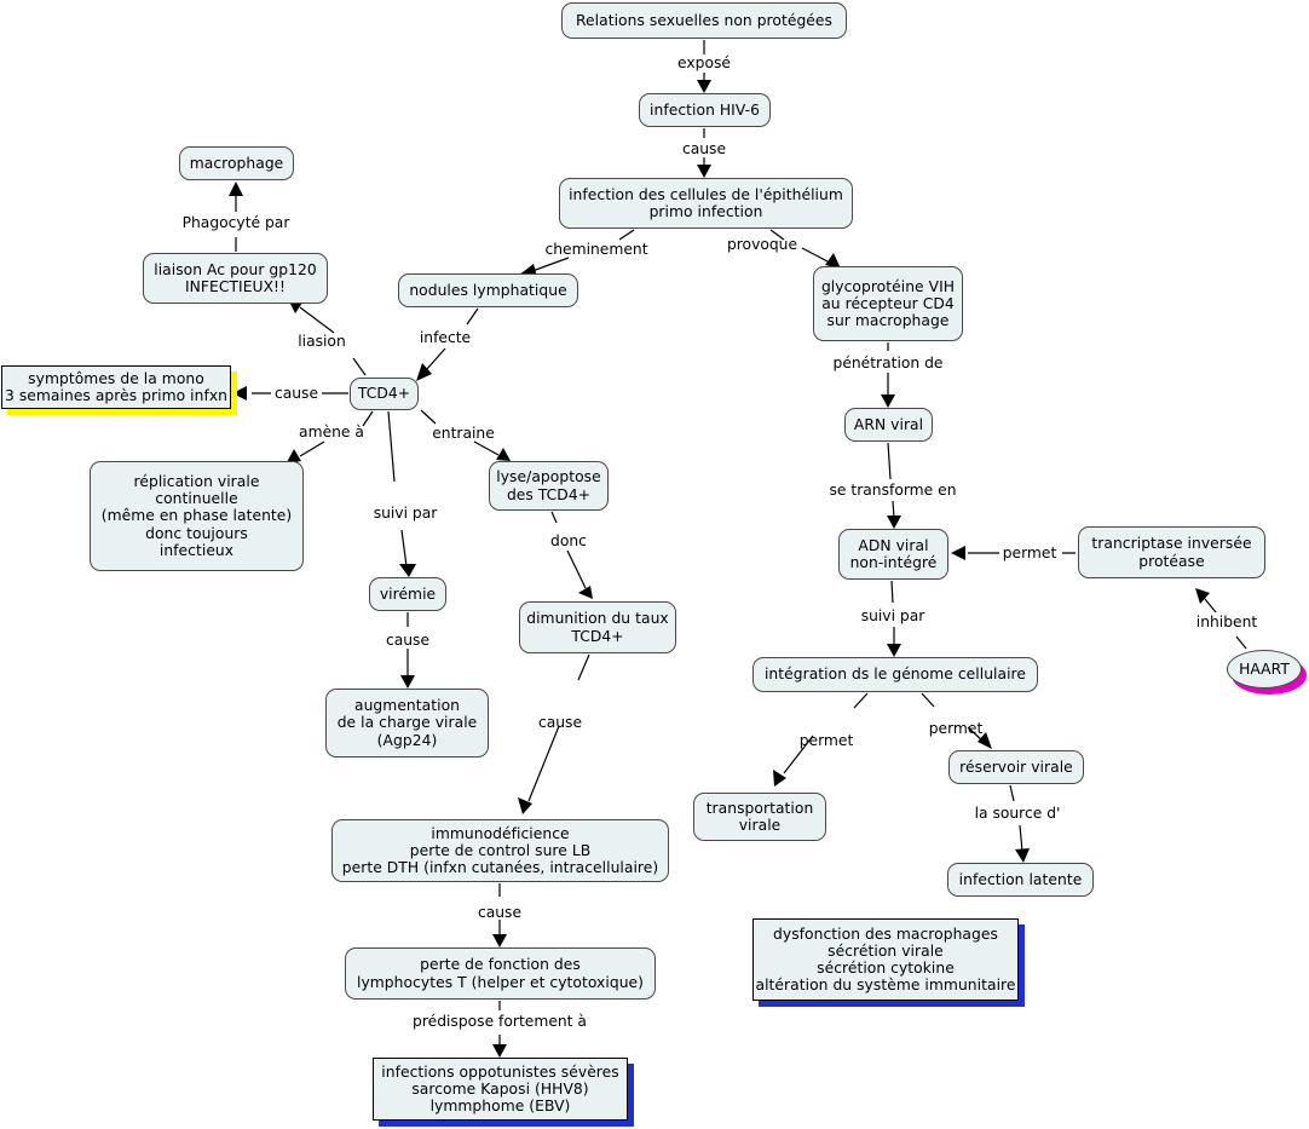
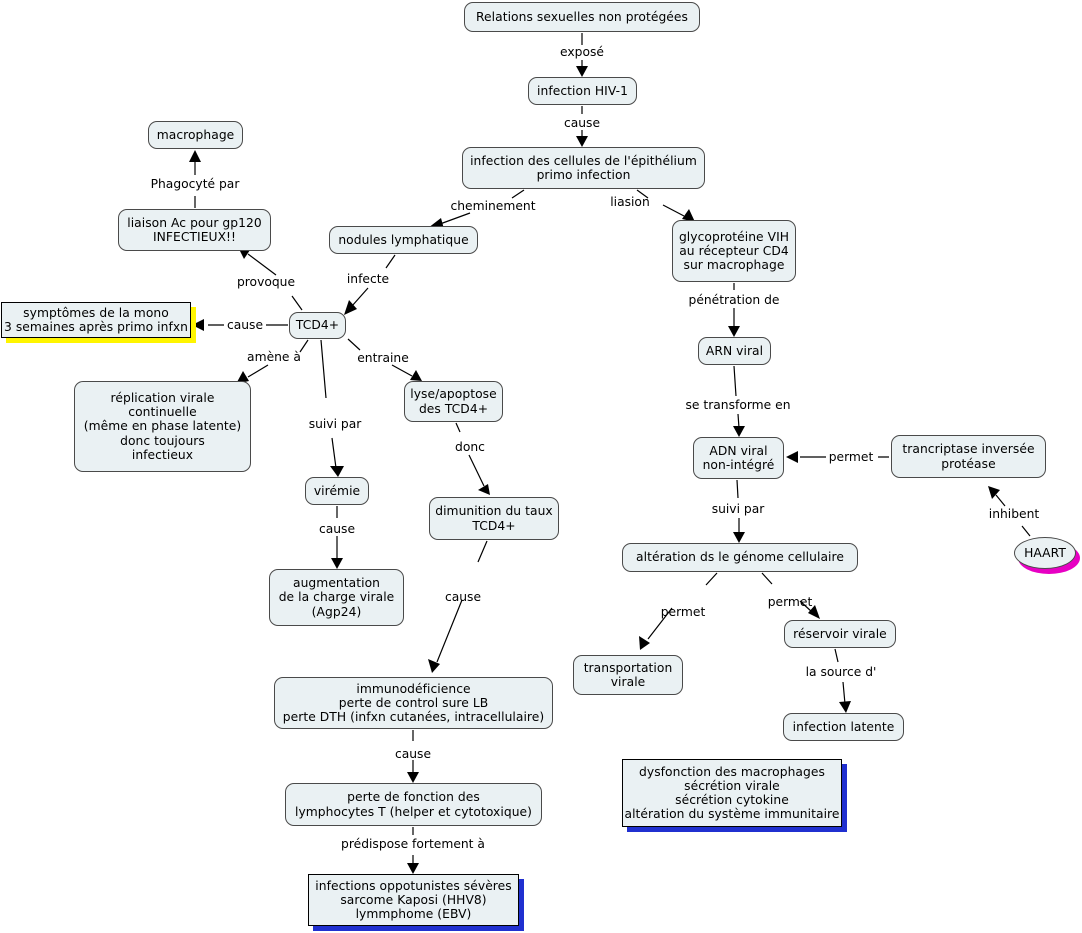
  Relations sexuelles non protégées
- infection HIV-6
+ infection HIV-1
  infection des cellules de l'épithélium
  primo infection
  macrophage
  liaison Ac pour gp120
  INFECTIEUX!!
  nodules lymphatique
  glycoprotéine VIH
  au récepteur CD4
  sur macrophage
  symptômes de la mono
  3 semaines après primo infxn
  TCD4+
  ARN viral
  réplication virale
  continuelle
  (même en phase latente)
  donc toujours
  infectieux
  lyse/apoptose
  des TCD4+
  ADN viral
  non-intégré
  trancriptase inversée
  protéase
  virémie
  dimunition du taux
  TCD4+
  HAART
- intégration ds le génome cellulaire
+ altération ds le génome cellulaire
  augmentation
  de la charge virale
  (Agp24)
  réservoir virale
  transportation
  virale
  immunodéficience
  perte de control sure LB
  perte DTH (infxn cutanées, intracellulaire)
  infection latente
  dysfonction des macrophages
  sécrétion virale
  sécrétion cytokine
  altération du système immunitaire
  perte de fonction des
  lymphocytes T (helper et cytotoxique)
  infections oppotunistes sévères
  sarcome Kaposi (HHV8)
  lymmphome (EBV)
  exposé
  cause
  cheminement
- provoque
+ liasion
  infecte
- liasion
+ provoque
  cause
  amène à
  suivi par
  entraine
  donc
  cause
  cause
  pénétration de
  se transforme en
  permet
  inhibent
  suivi par
  permet
  permet
  la source d'
  cause
  prédispose fortement à
  Phagocyté par
